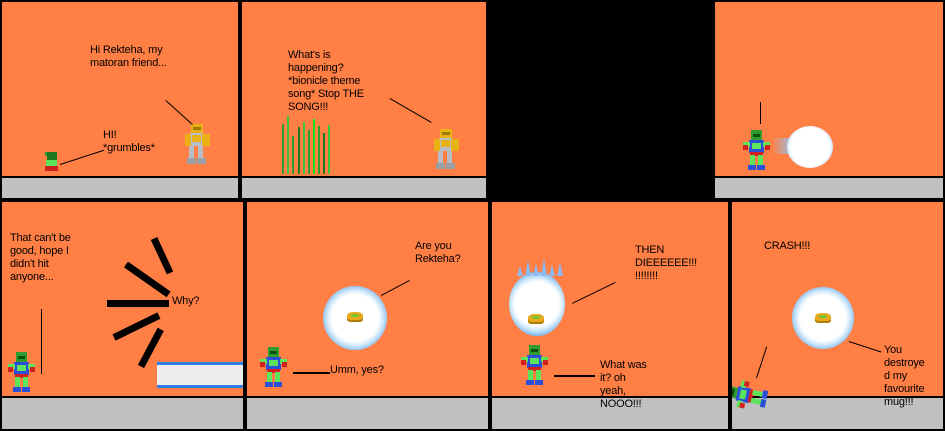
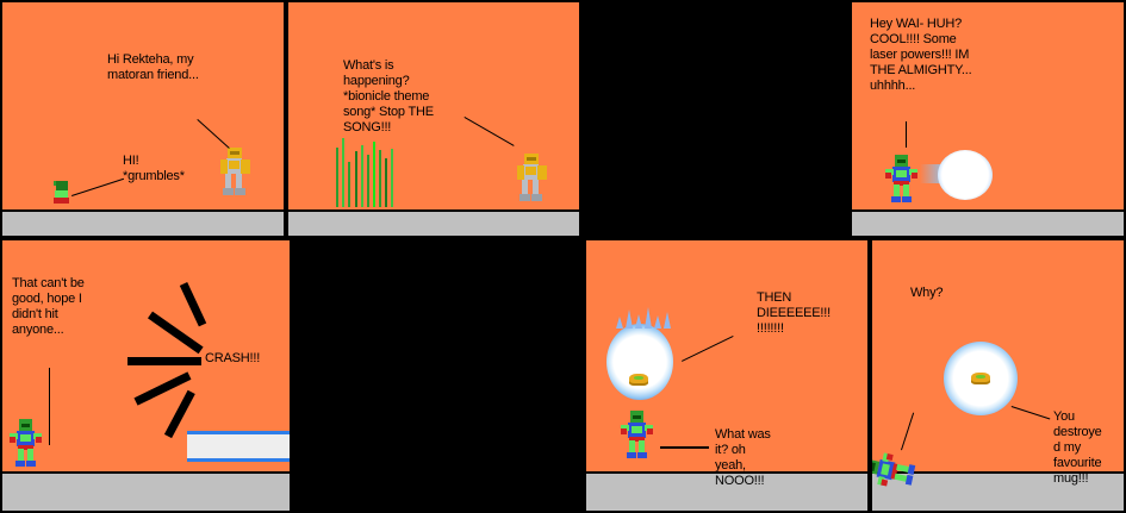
  Hi Rekteha, my
  matoran friend...
  HI!
  *grumbles*
  What's is
  happening?
  *bionicle theme
  song* Stop THE
  SONG!!!
+ Hey WAI- HUH?
+ COOL!!!! Some
+ laser powers!!! IM
+ THE ALMIGHTY...
+ uhhhh...
  That can't be
  good, hope I
  didn't hit
  anyone...
- Why?
+ CRASH!!!
- Are you
- Rekteha?
- Umm, yes?
  THEN
  DIEEEEEE!!!
  !!!!!!!!
  What was
  it? oh
  yeah,
  NOOO!!!
- CRASH!!!
+ Why?
  You destroye
  d my favourite
  mug!!!
